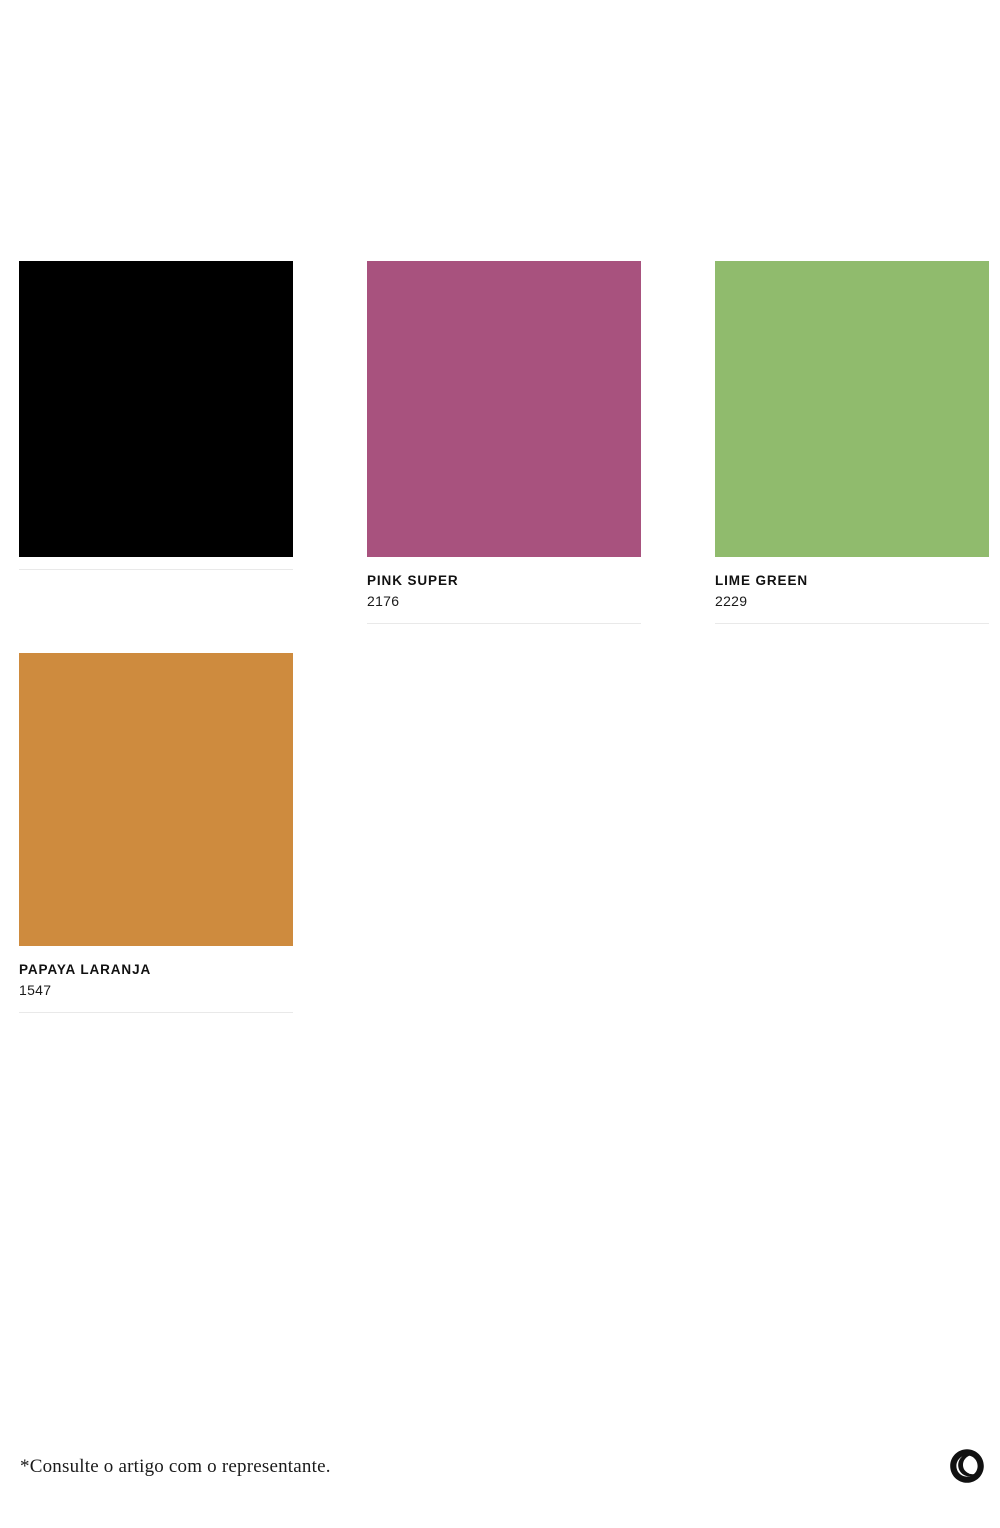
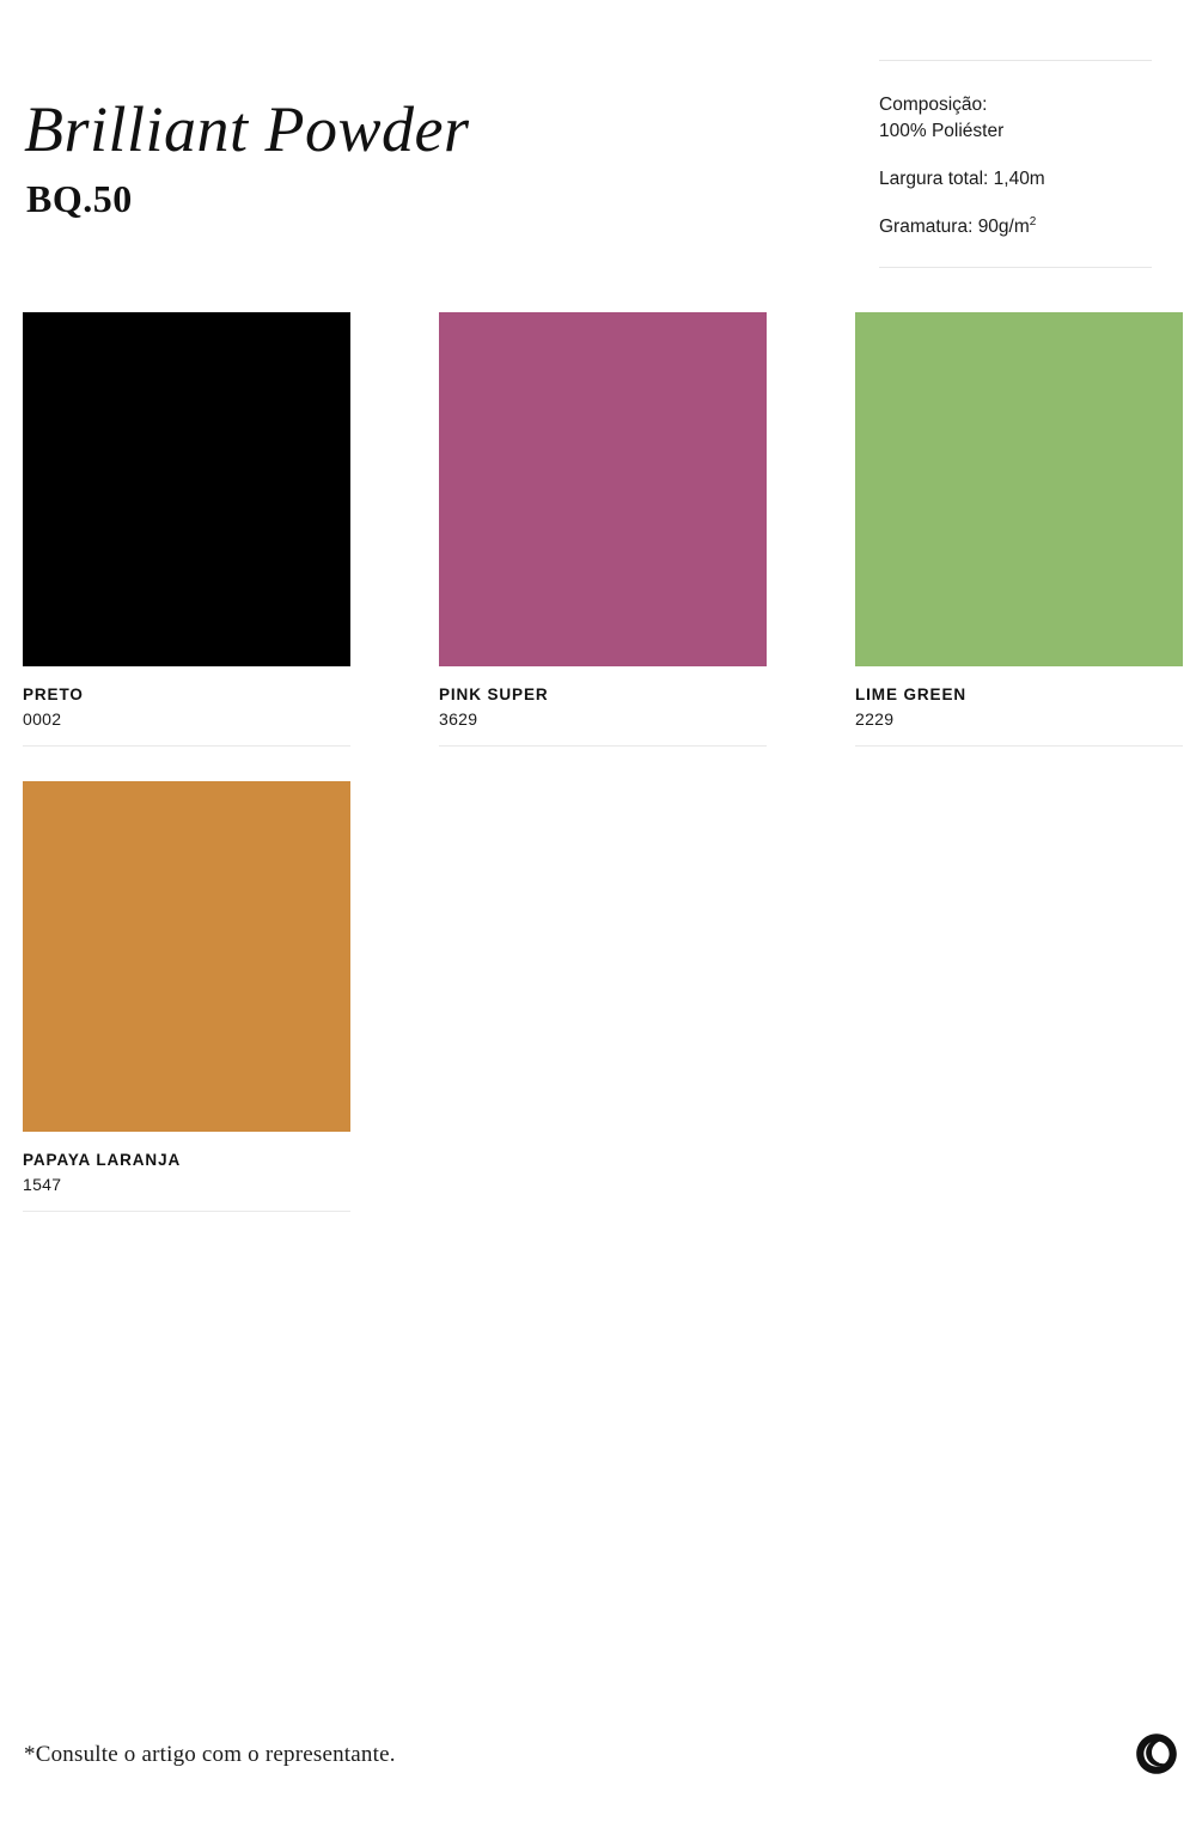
+ Brilliant Powder
+ BQ.50
+ Composição:
+ 100% Poliéster
+ Largura total: 1,40m
+ Gramatura: 90g/m2
+ PRETO
+ 0002
  PINK SUPER
- 2176
+ 3629
  LIME GREEN
  2229
  PAPAYA LARANJA
  1547
  *Consulte o artigo com o representante.
